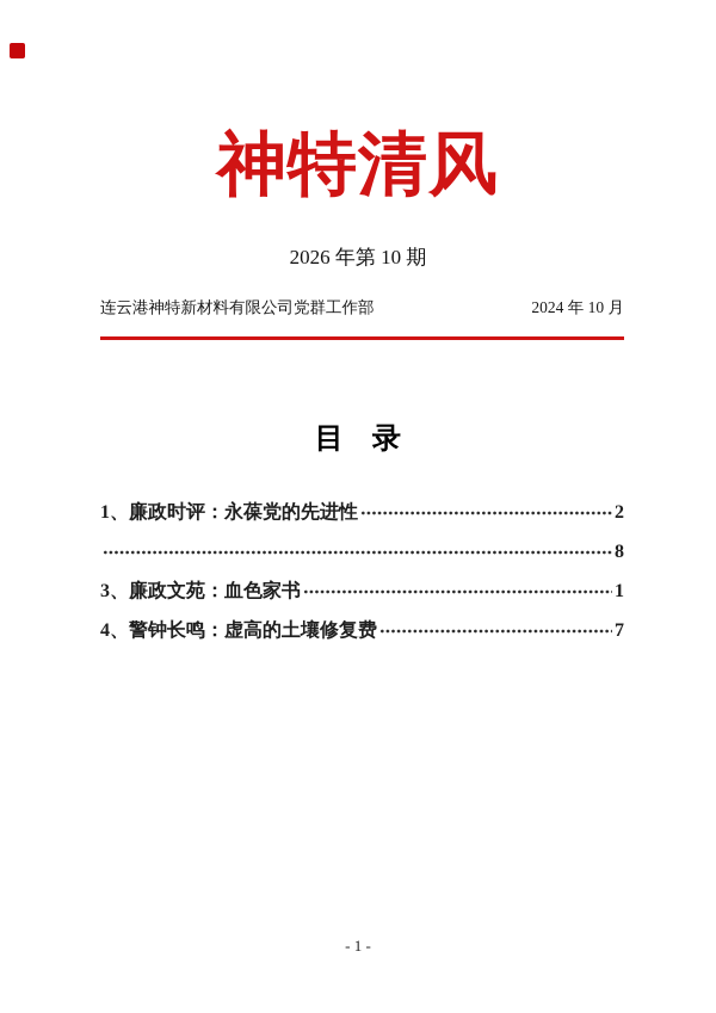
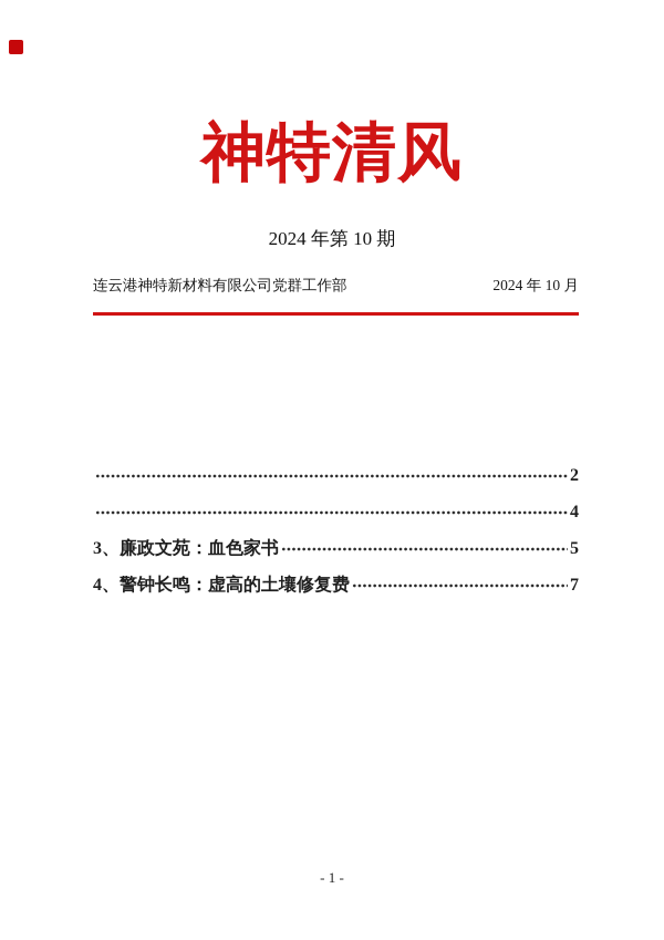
  神特清风
- 2026 年第 10 期
+ 2024 年第 10 期
  连云港神特新材料有限公司党群工作部
  2024 年 10 月
- 目 录
- 1、廉政时评：永葆党的先进性
  2
- 8
+ 4
  3、廉政文苑：血色家书
- 1
+ 5
  4、警钟长鸣：虚高的土壤修复费
  7
  - 1 -
